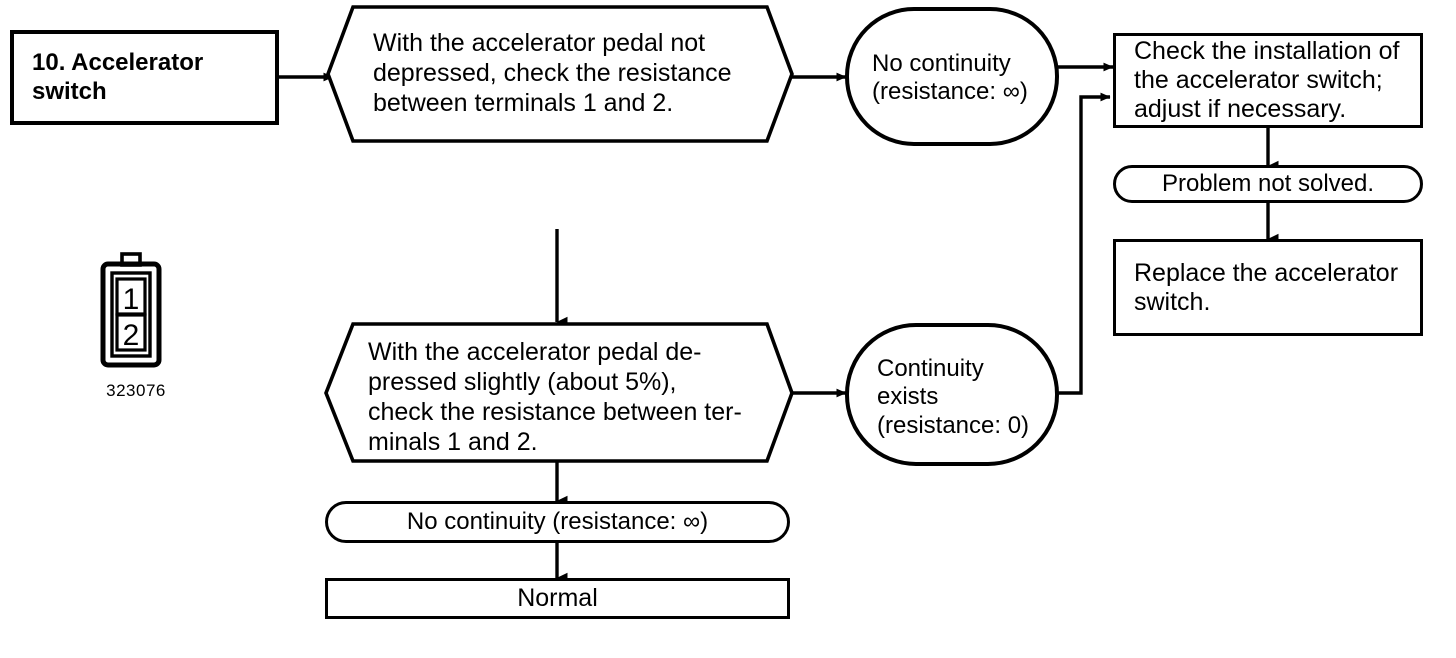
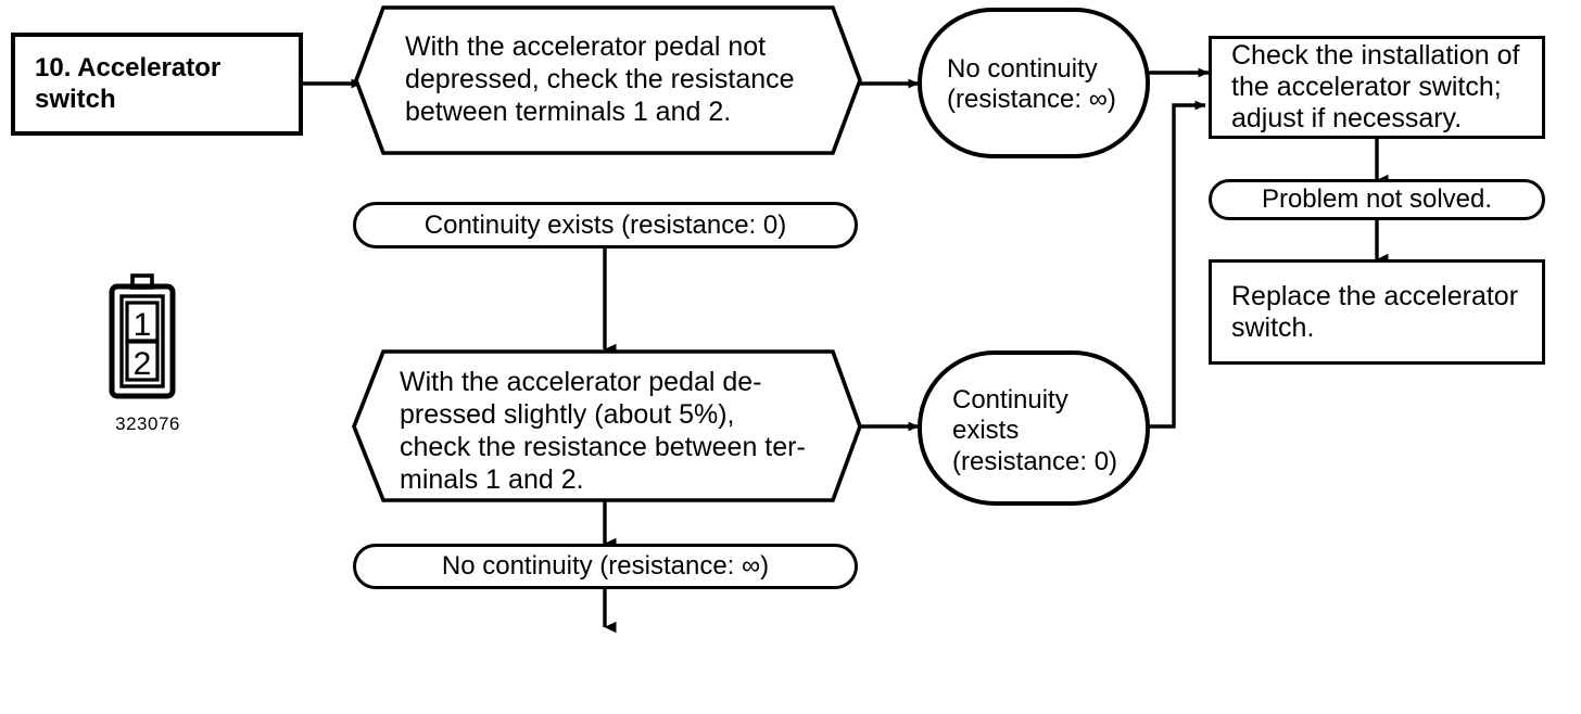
  10. Accelerator
  switch
  1
  2
  323076
  With the accelerator pedal not
  depressed, check the resistance
  between terminals 1 and 2.
  No continuity
  (resistance: ∞)
  Check the installation of
  the accelerator switch;
  adjust if necessary.
  Problem not solved.
  Replace the accelerator
  switch.
+ Continuity exists (resistance: 0)
  With the accelerator pedal de-
  pressed slightly (about 5%),
  check the resistance between ter-
  minals 1 and 2.
  Continuity
  exists
  (resistance: 0)
  No continuity (resistance: ∞)
- Normal
